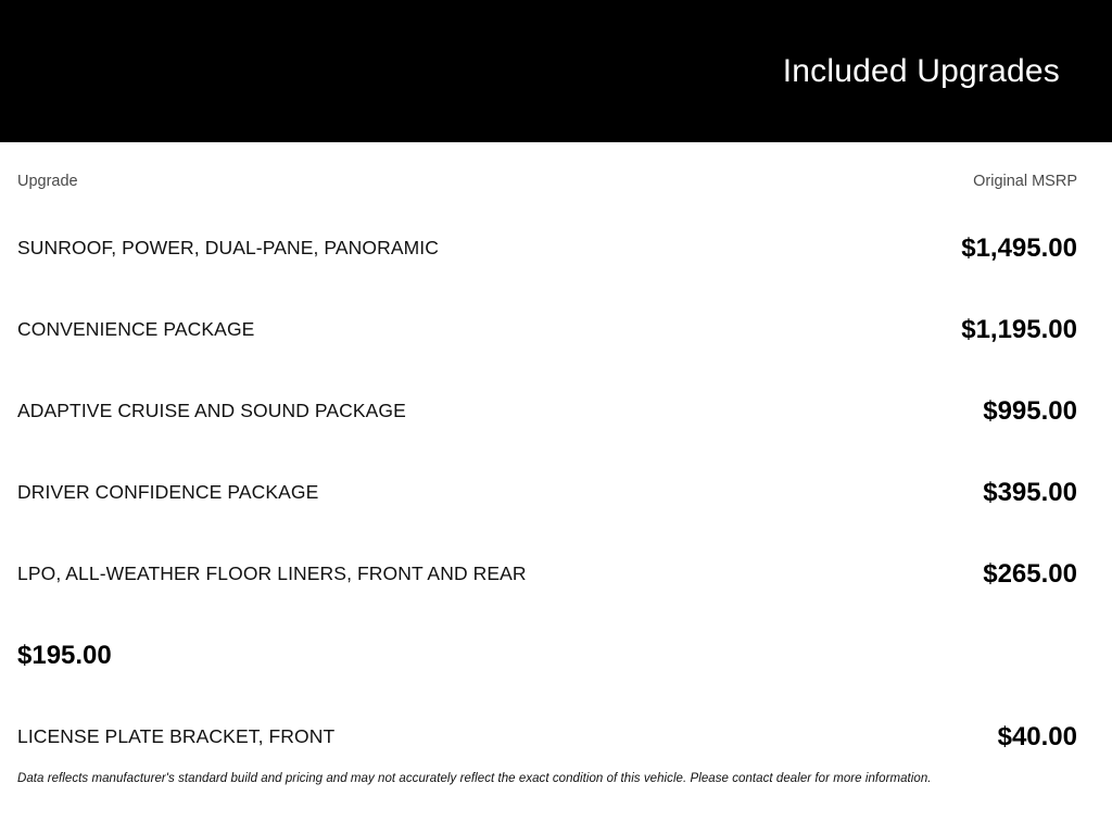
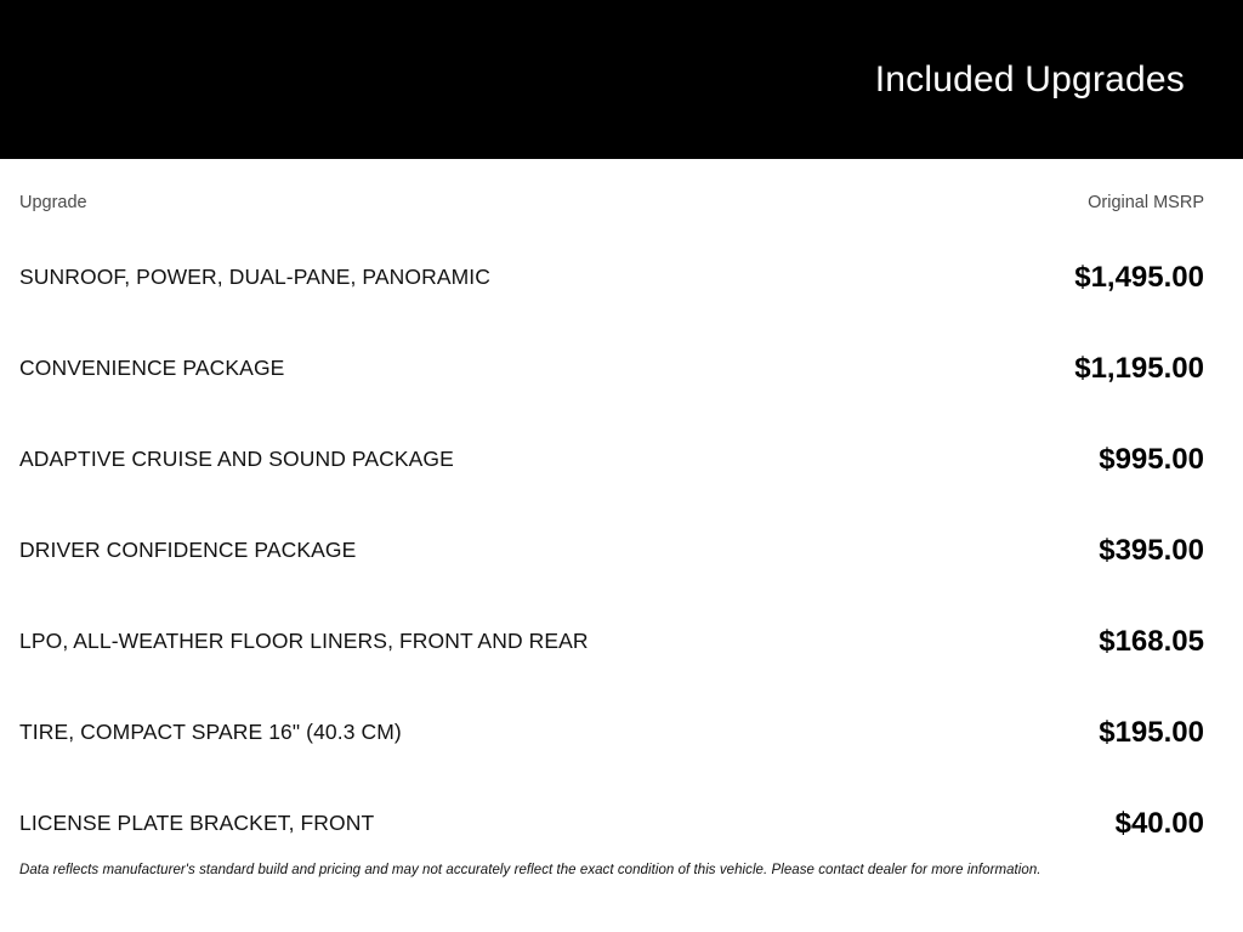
  Included Upgrades
  Upgrade
  Original MSRP
  SUNROOF, POWER, DUAL-PANE, PANORAMIC
  $1,495.00
  CONVENIENCE PACKAGE
  $1,195.00
  ADAPTIVE CRUISE AND SOUND PACKAGE
  $995.00
  DRIVER CONFIDENCE PACKAGE
  $395.00
  LPO, ALL-WEATHER FLOOR LINERS, FRONT AND REAR
- $265.00
+ $168.05
+ TIRE, COMPACT SPARE 16" (40.3 CM)
  $195.00
  LICENSE PLATE BRACKET, FRONT
  $40.00
  Data reflects manufacturer's standard build and pricing and may not accurately reflect the exact condition of this vehicle. Please contact dealer for more information.
